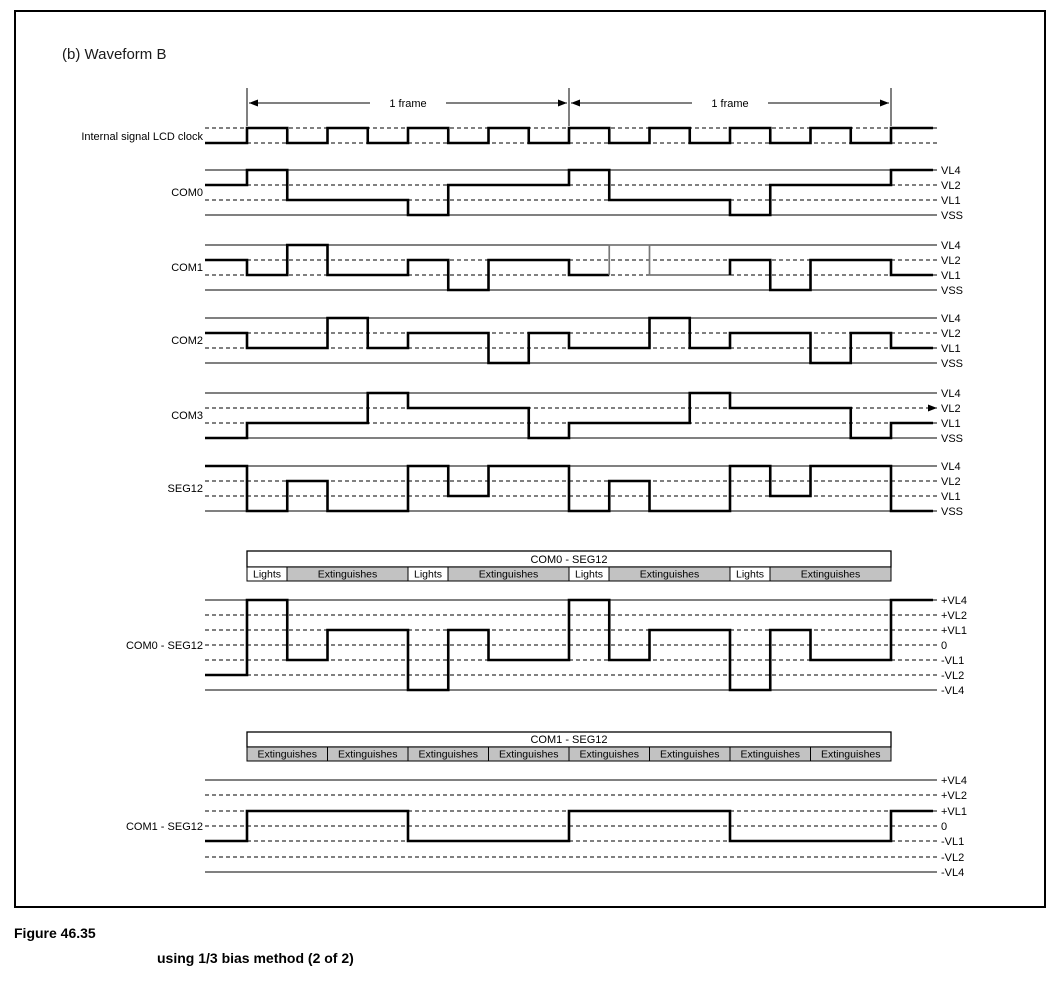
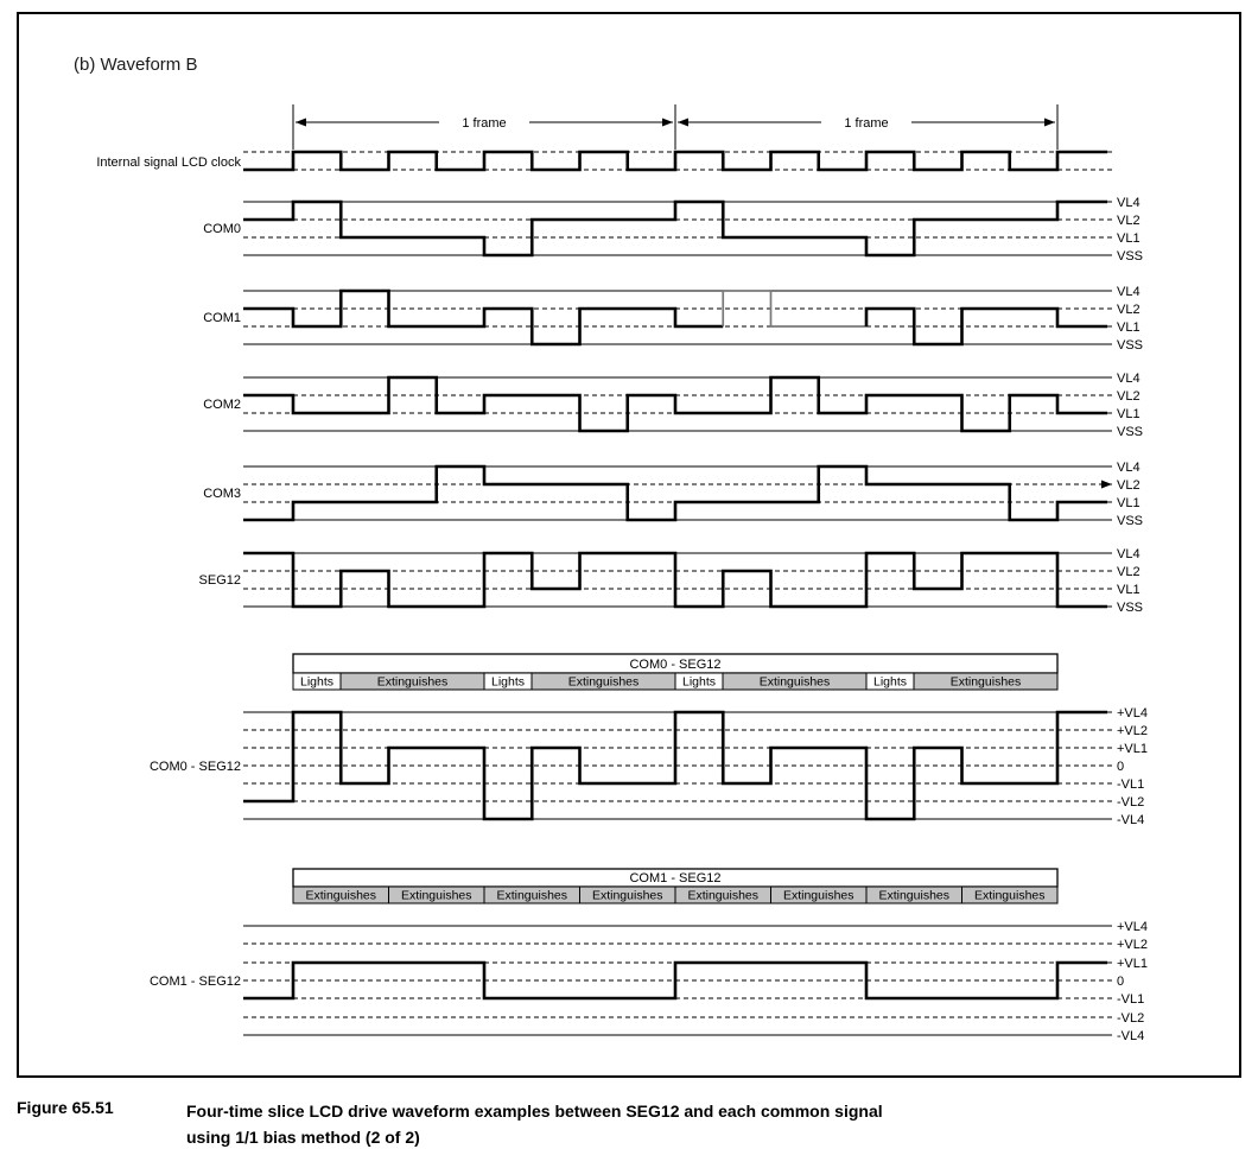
  (b) Waveform B
  Internal signal LCD clock
  VL4
  VL2
  VL1
  VSS
  COM0
  VL4
  VL2
  VL1
  VSS
  COM1
  VL4
  VL2
  VL1
  VSS
  COM2
  VL4
  VL2
  VL1
  VSS
  COM3
  VL4
  VL2
  VL1
  VSS
  SEG12
  +VL4
  +VL2
  +VL1
  0
  -VL1
  -VL2
  -VL4
  COM0 - SEG12
  +VL4
  +VL2
  +VL1
  0
  -VL1
  -VL2
  -VL4
  COM1 - SEG12
  1 frame
  1 frame
  COM0 - SEG12
  Lights
  Extinguishes
  Lights
  Extinguishes
  Lights
  Extinguishes
  Lights
  Extinguishes
  COM1 - SEG12
  Extinguishes
  Extinguishes
  Extinguishes
  Extinguishes
  Extinguishes
  Extinguishes
  Extinguishes
  Extinguishes
- Figure 46.35
+ Figure 65.51
+ Four-time slice LCD drive waveform examples between SEG12 and each common signal
- using 1/3 bias method (2 of 2)
+ using 1/1 bias method (2 of 2)
